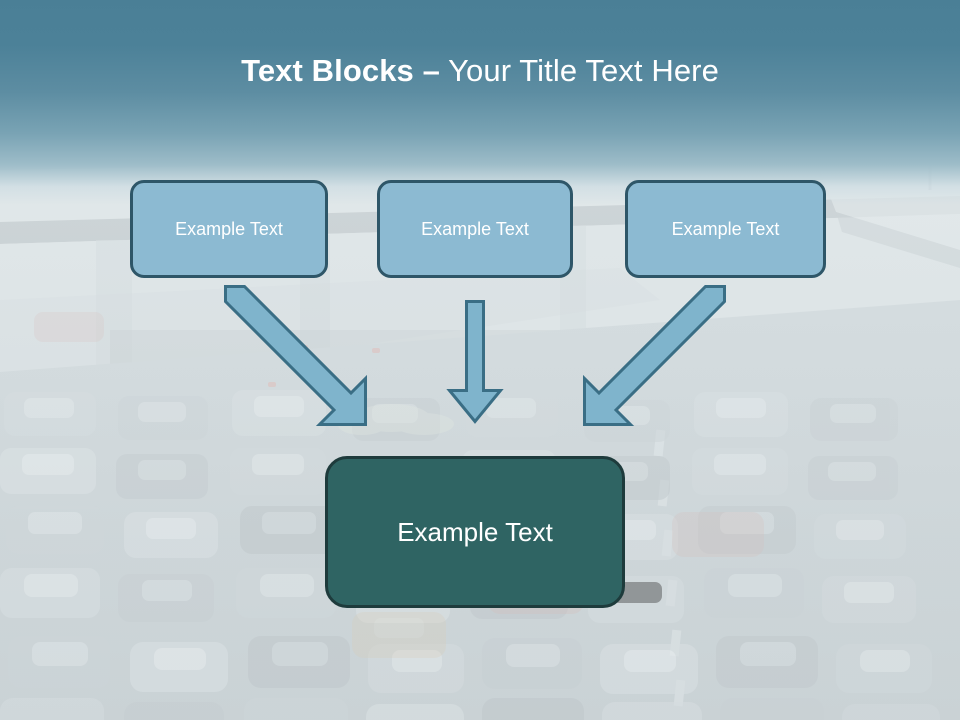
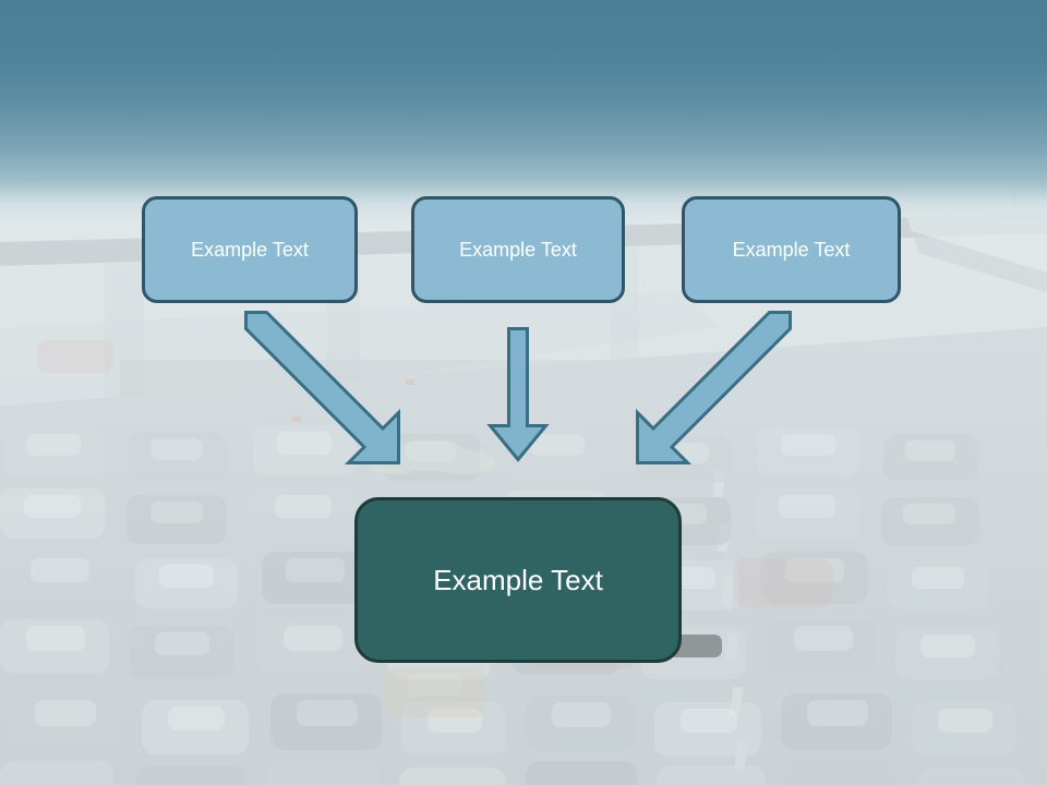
- Text Blocks – Your Title Text Here
  Example Text
  Example Text
  Example Text
  Example Text
